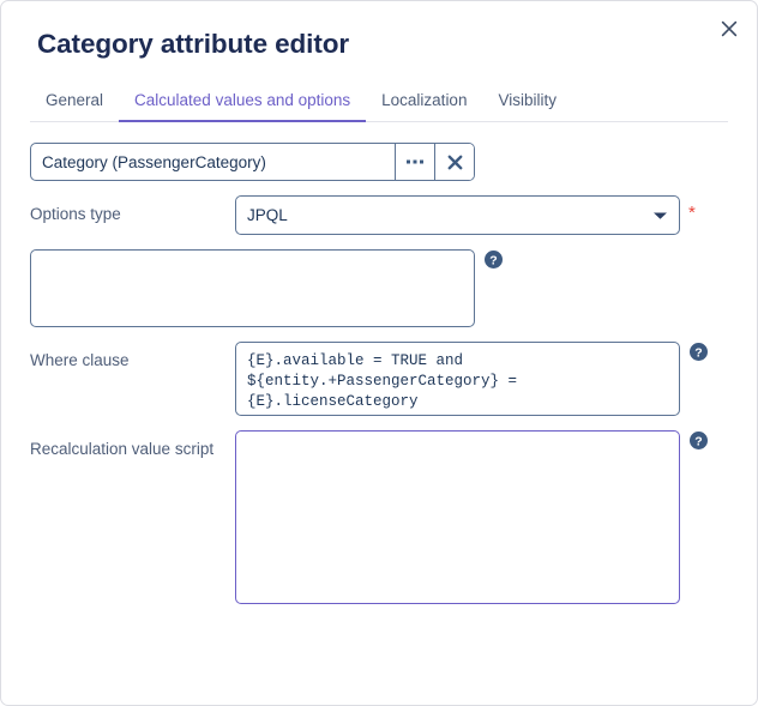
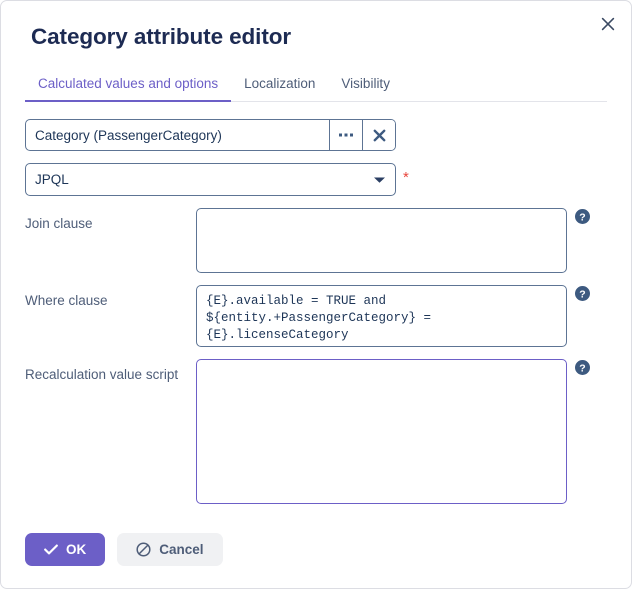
  Category attribute editor
- General
  Calculated values and options
  Localization
  Visibility
  Category (PassengerCategory)
- Options type
  JPQL
  *
+ Join clause
  ?
  Where clause
  {E}.available = TRUE and
  ${entity.+PassengerCategory} =
  ?
  Recalculation value script
  ?
+ OK
+ Cancel
